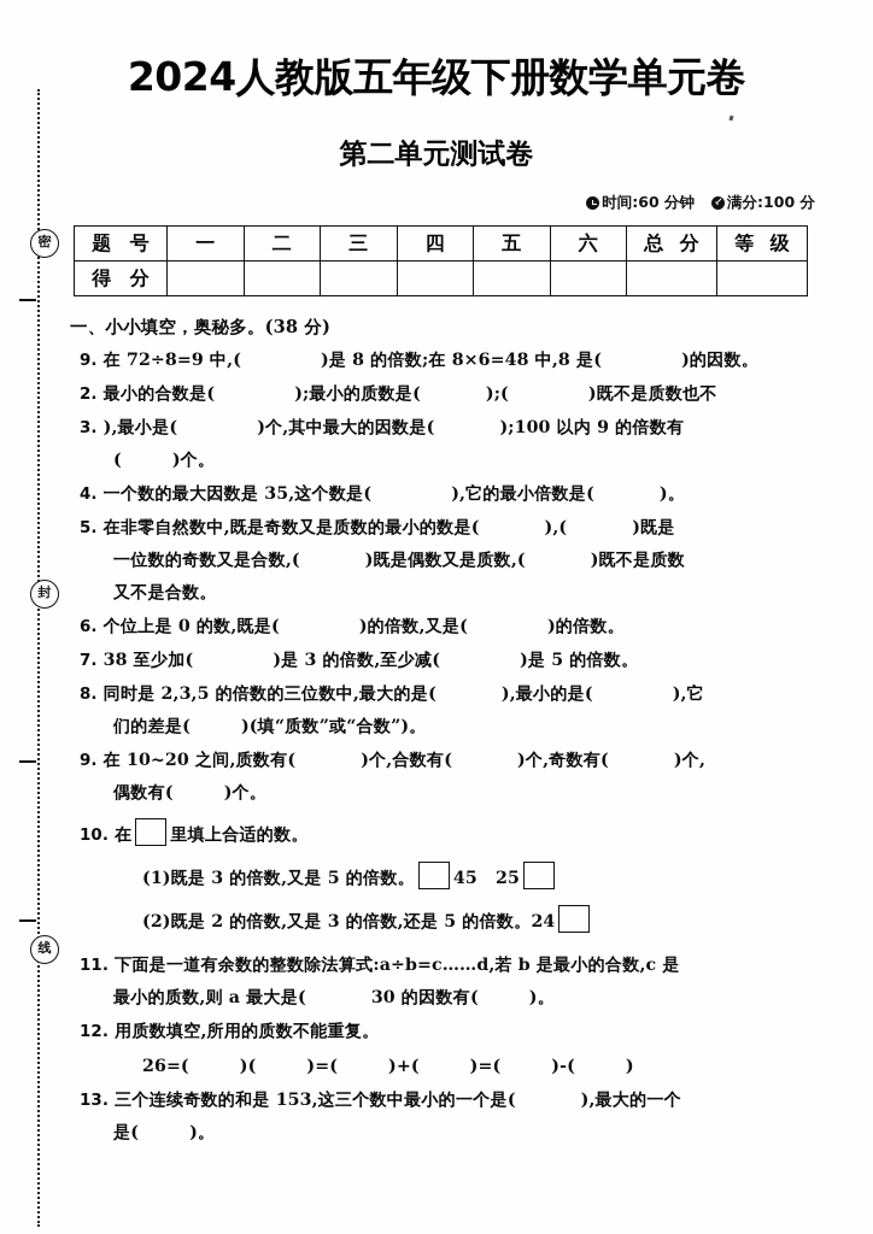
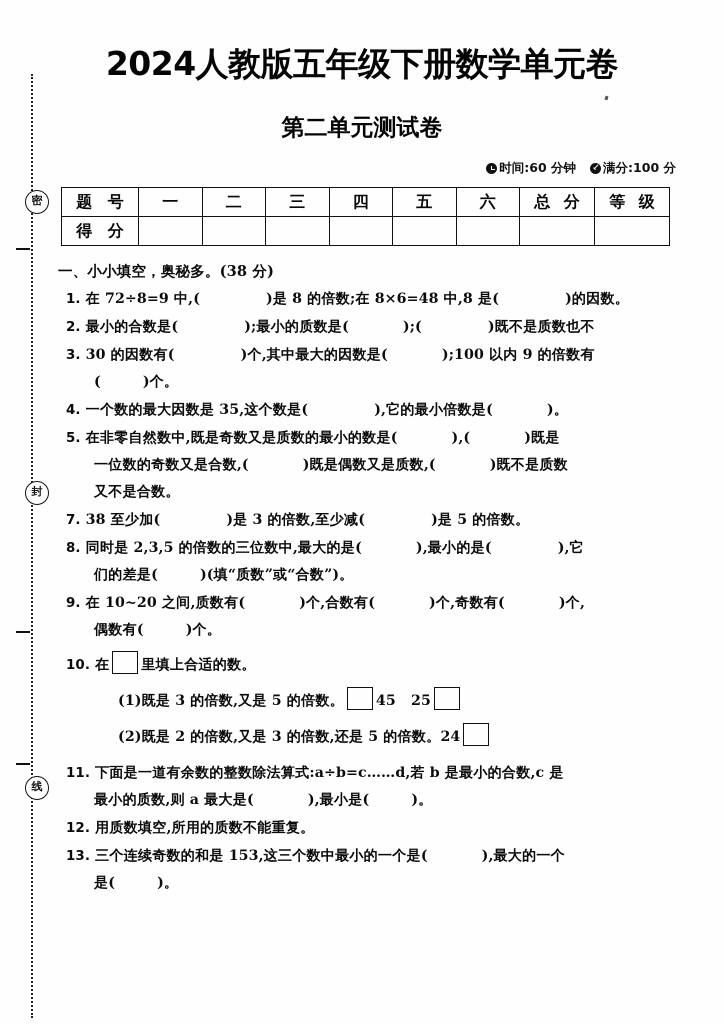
  密
  封
  线
  2024人教版五年级下册数学单元卷
  第二单元测试卷
  时间:60 分钟
  满分:100 分
  题 号	一	二	三	四	五	六	总 分	等 级
  得 分
  一、小小填空，奥秘多。(38 分)
- 9. 在 72÷8=9 中,( )是 8 的倍数;在 8×6=48 中,8 是( )的因数。
+ 1. 在 72÷8=9 中,( )是 8 的倍数;在 8×6=48 中,8 是( )的因数。
  2. 最小的合数是( );最小的质数是( );( )既不是质数也不
- 3. ),最小是( )个,其中最大的因数是( );100 以内 9 的倍数有
+ 3. 30 的因数有( )个,其中最大的因数是( );100 以内 9 的倍数有
  ( )个。
  4. 一个数的最大因数是 35,这个数是( ),它的最小倍数是( )。
  5. 在非零自然数中,既是奇数又是质数的最小的数是( ),( )既是
  一位数的奇数又是合数,( )既是偶数又是质数,( )既不是质数
  又不是合数。
- 6. 个位上是 0 的数,既是( )的倍数,又是( )的倍数。
  7. 38 至少加( )是 3 的倍数,至少减( )是 5 的倍数。
  8. 同时是 2,3,5 的倍数的三位数中,最大的是( ),最小的是( ),它
  们的差是( )(填“质数”或“合数”)。
  9. 在 10~20 之间,质数有( )个,合数有( )个,奇数有( )个,
  偶数有( )个。
  10. 在 里填上合适的数。
  (1)既是 3 的倍数,又是 5 的倍数。 45 25
  (2)既是 2 的倍数,又是 3 的倍数,还是 5 的倍数。24
  11. 下面是一道有余数的整数除法算式:a÷b=c……d,若 b 是最小的合数,c 是
- 最小的质数,则 a 最大是( 30 的因数有( )。
+ 最小的质数,则 a 最大是( ),最小是( )。
  12. 用质数填空,所用的质数不能重复。
- 26=( )( )=( )+( )=( )-( )
  13. 三个连续奇数的和是 153,这三个数中最小的一个是( ),最大的一个
  是( )。
